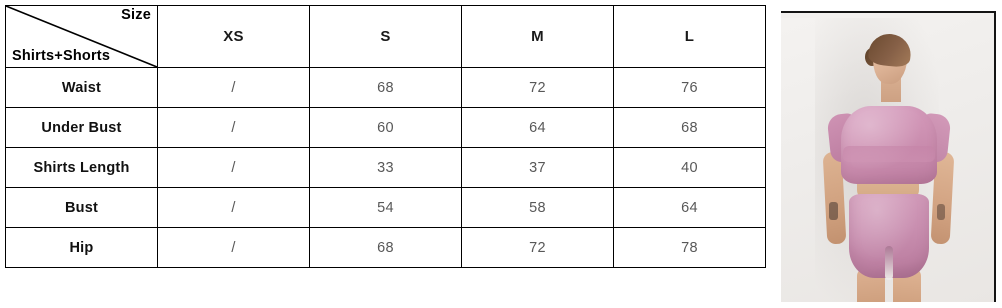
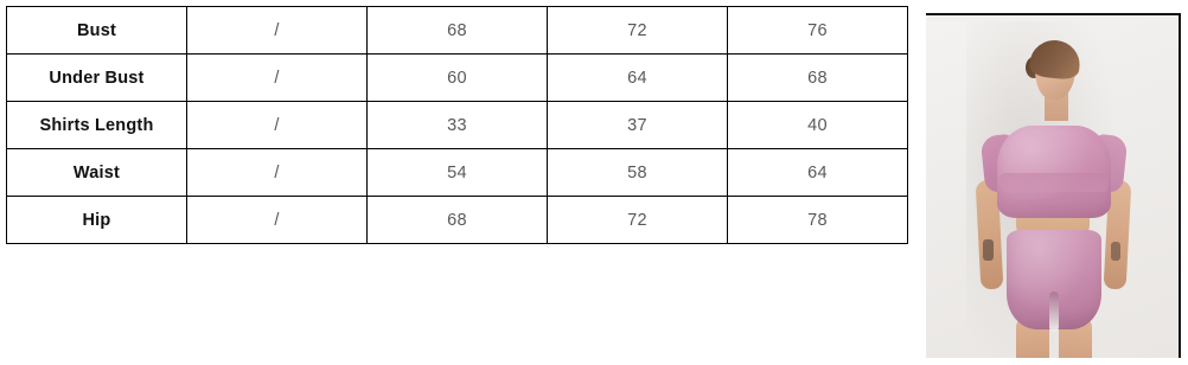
- Size Shirts+Shorts	XS	S	M	L
- Waist	/	68	72	76
+ Bust	/	68	72	76
  Under Bust	/	60	64	68
  Shirts Length	/	33	37	40
- Bust	/	54	58	64
+ Waist	/	54	58	64
  Hip	/	68	72	78
